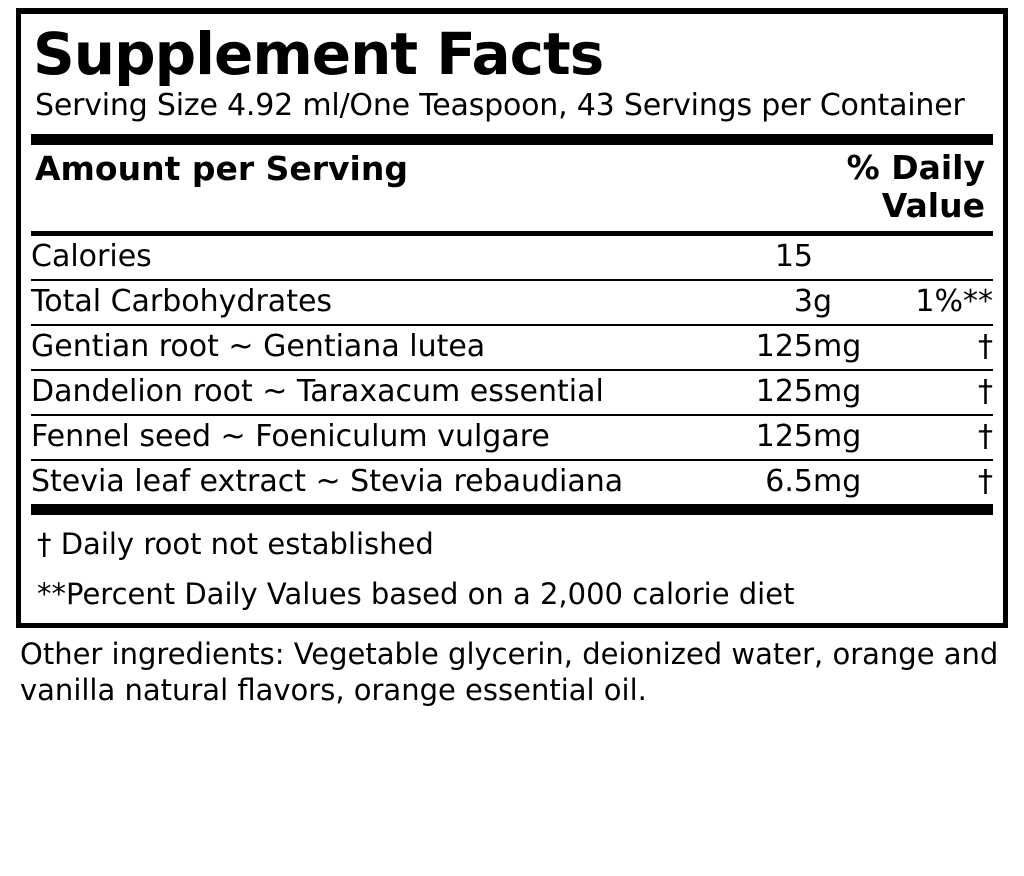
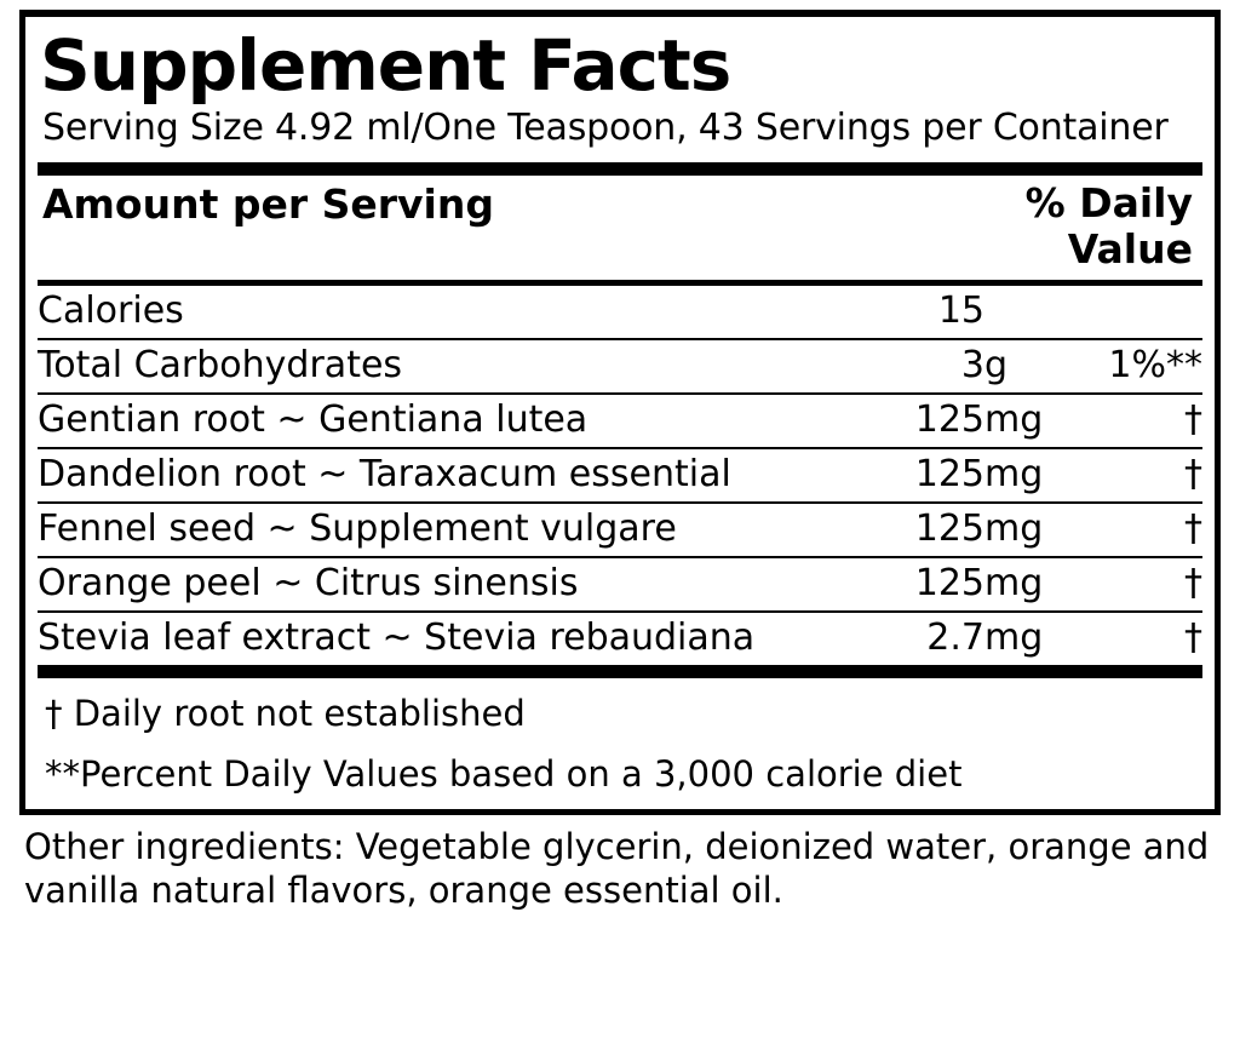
  Supplement Facts
  Serving Size 4.92 ml/One Teaspoon, 43 Servings per Container
  Amount per Serving
  % Daily
  Value
  Calories	15
  Total Carbohydrates	3	g	1%**
  Gentian root ~ Gentiana lutea	125	mg	†
  Dandelion root ~ Taraxacum essential	125	mg	†
- Fennel seed ~ Foeniculum vulgare	125	mg	†
+ Fennel seed ~ Supplement vulgare	125	mg	†
+ Orange peel ~ Citrus sinensis	125	mg	†
- Stevia leaf extract ~ Stevia rebaudiana	6.5	mg	†
+ Stevia leaf extract ~ Stevia rebaudiana	2.7	mg	†
  † Daily root not established
- **Percent Daily Values based on a 2,000 calorie diet
+ **Percent Daily Values based on a 3,000 calorie diet
  Other ingredients: Vegetable glycerin, deionized water, orange and
  vanilla natural flavors, orange essential oil.
